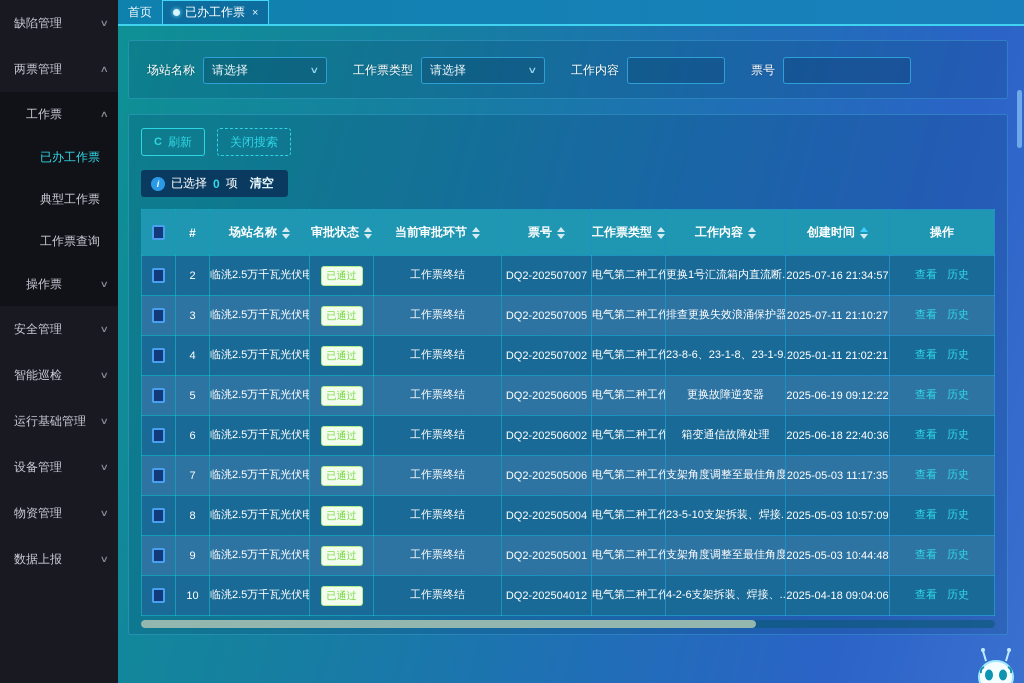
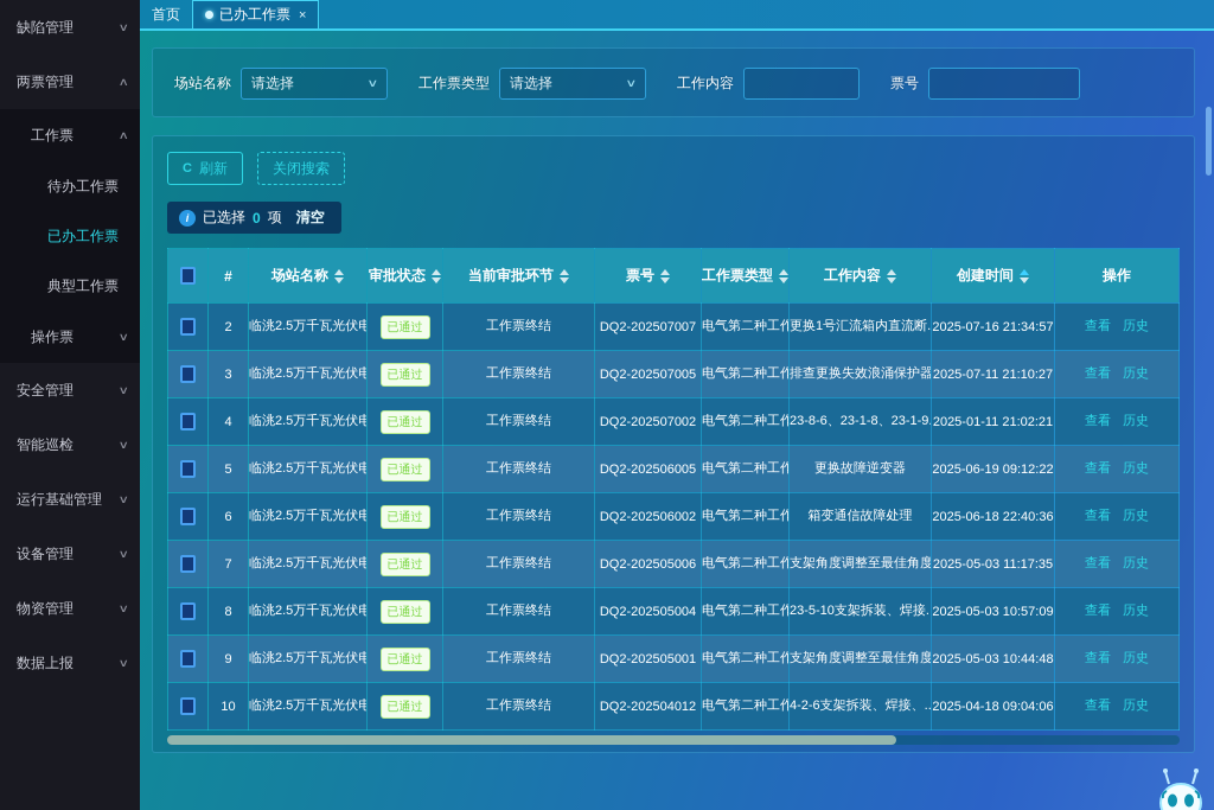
  缺陷管理
  ∨
  两票管理
  ∧
  工作票
  ∧
+ 待办工作票
  已办工作票
  典型工作票
- 工作票查询
  操作票
  ∨
  安全管理
  ∨
  智能巡检
  ∨
  运行基础管理
  ∨
  设备管理
  ∨
  物资管理
  ∨
  数据上报
  ∨
  首页
  已办工作票
  ×
  场站名称
  请选择
  ∨
  工作票类型
  请选择
  ∨
  工作内容
  票号
  C
  刷新
  关闭搜索
  i
  已选择
  0
  项
  清空
  	#	场站名称	审批状态	当前审批环节	票号	工作票类型	工作内容	创建时间	操作
  	2	临洮2.5万千瓦光伏电	已通过	工作票终结	DQ2-202507007	电气第二种工作	更换1号汇流箱内直流断.	2025-07-16 21:34:57	查看 历史
  	3	临洮2.5万千瓦光伏电	已通过	工作票终结	DQ2-202507005	电气第二种工作	排查更换失效浪涌保护器	2025-07-11 21:10:27	查看 历史
  	4	临洮2.5万千瓦光伏电	已通过	工作票终结	DQ2-202507002	电气第二种工作	23-8-6、23-1-8、23-1-9.	2025-01-11 21:02:21	查看 历史
  	5	临洮2.5万千瓦光伏电	已通过	工作票终结	DQ2-202506005	电气第二种工作	更换故障逆变器	2025-06-19 09:12:22	查看 历史
  	6	临洮2.5万千瓦光伏电	已通过	工作票终结	DQ2-202506002	电气第二种工作	箱变通信故障处理	2025-06-18 22:40:36	查看 历史
  	7	临洮2.5万千瓦光伏电	已通过	工作票终结	DQ2-202505006	电气第二种工作	支架角度调整至最佳角度	2025-05-03 11:17:35	查看 历史
  	8	临洮2.5万千瓦光伏电	已通过	工作票终结	DQ2-202505004	电气第二种工作	23-5-10支架拆装、焊接.	2025-05-03 10:57:09	查看 历史
  	9	临洮2.5万千瓦光伏电	已通过	工作票终结	DQ2-202505001	电气第二种工作	支架角度调整至最佳角度	2025-05-03 10:44:48	查看 历史
  	10	临洮2.5万千瓦光伏电	已通过	工作票终结	DQ2-202504012	电气第二种工作	4-2-6支架拆装、焊接、..	2025-04-18 09:04:06	查看 历史
